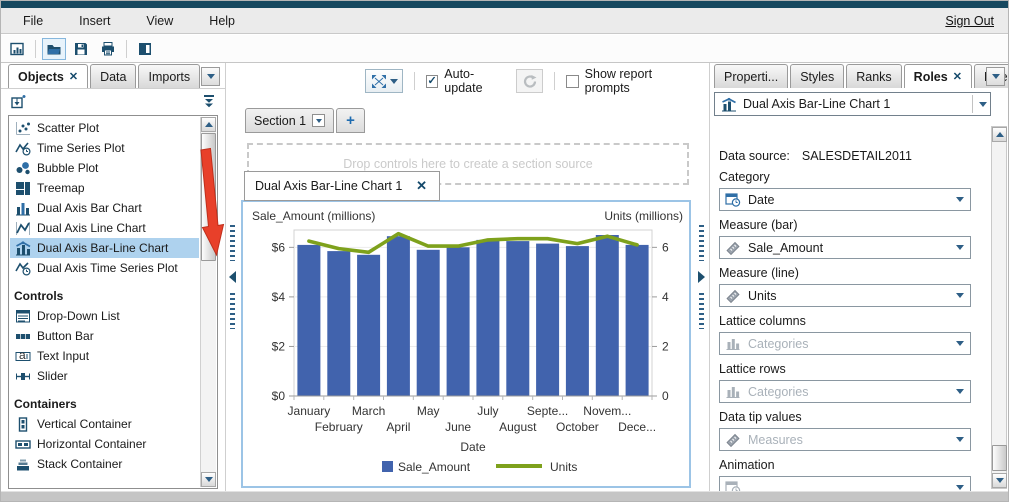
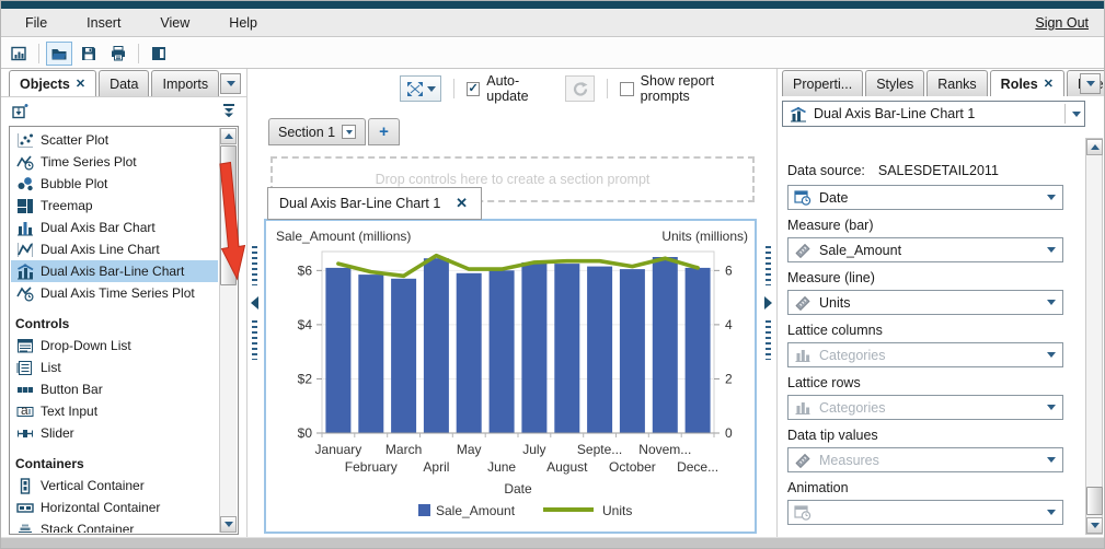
  File
  Insert
  View
  Help
  Sign Out
  Objects
  ✕
  Data
  Imports
  Scatter Plot
  Time Series Plot
  Bubble Plot
  Treemap
  Dual Axis Bar Chart
  Dual Axis Line Chart
  Dual Axis Bar-Line Chart
  Dual Axis Time Series Plot
  Controls
  Drop-Down List
+ List
  Button Bar
  a
  Text Input
  Slider
  Containers
  Vertical Container
  Horizontal Container
  Stack Container
  ✓
  Auto-update
  Show report prompts
  Section 1
  +
- Drop controls here to create a section source
+ Drop controls here to create a section prompt
  Dual Axis Bar-Line Chart 1
  ✕
  Sale_Amount (millions)
  Units (millions)
  $0
  0
  $2
  2
  $4
  4
  $6
  6
  January
  March
  May
  July
  Septe...
  Novem...
  February
  April
  June
  August
  October
  Dece...
  Date
  Sale_Amount
  Units
  Properti...
  Styles
  Ranks
  Roles
  ✕
  Dual Axis Bar-Line Chart 1
  Data source:
  SALESDETAIL2011
- Category
  Date
  Measure (bar)
  Sale_Amount
  Measure (line)
  Units
  Lattice columns
  Categories
  Lattice rows
  Categories
  Data tip values
  Measures
  Animation
